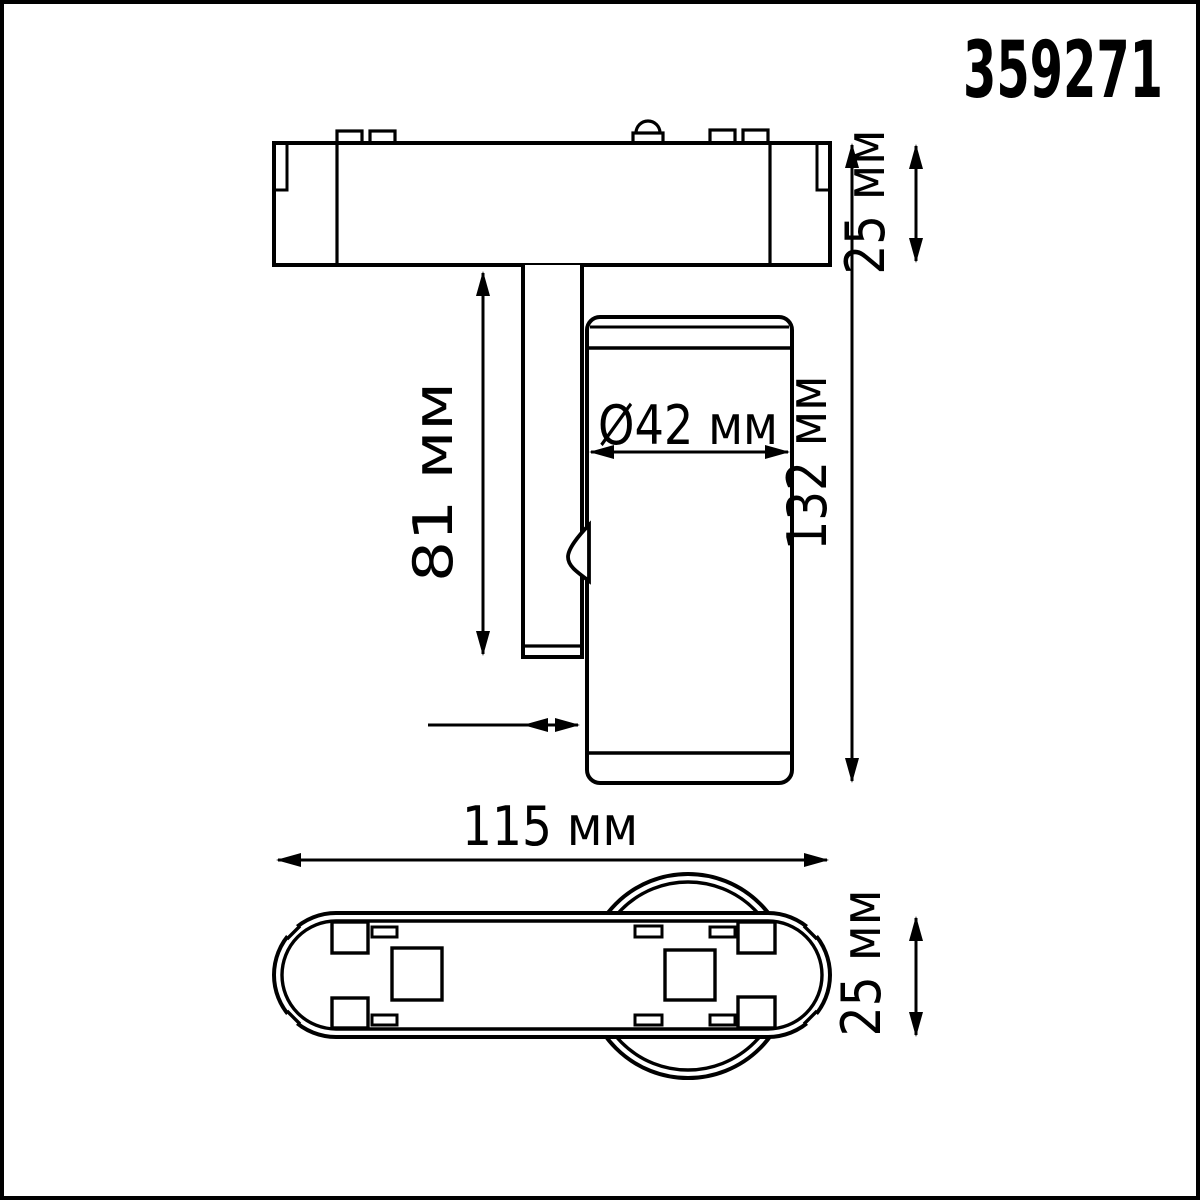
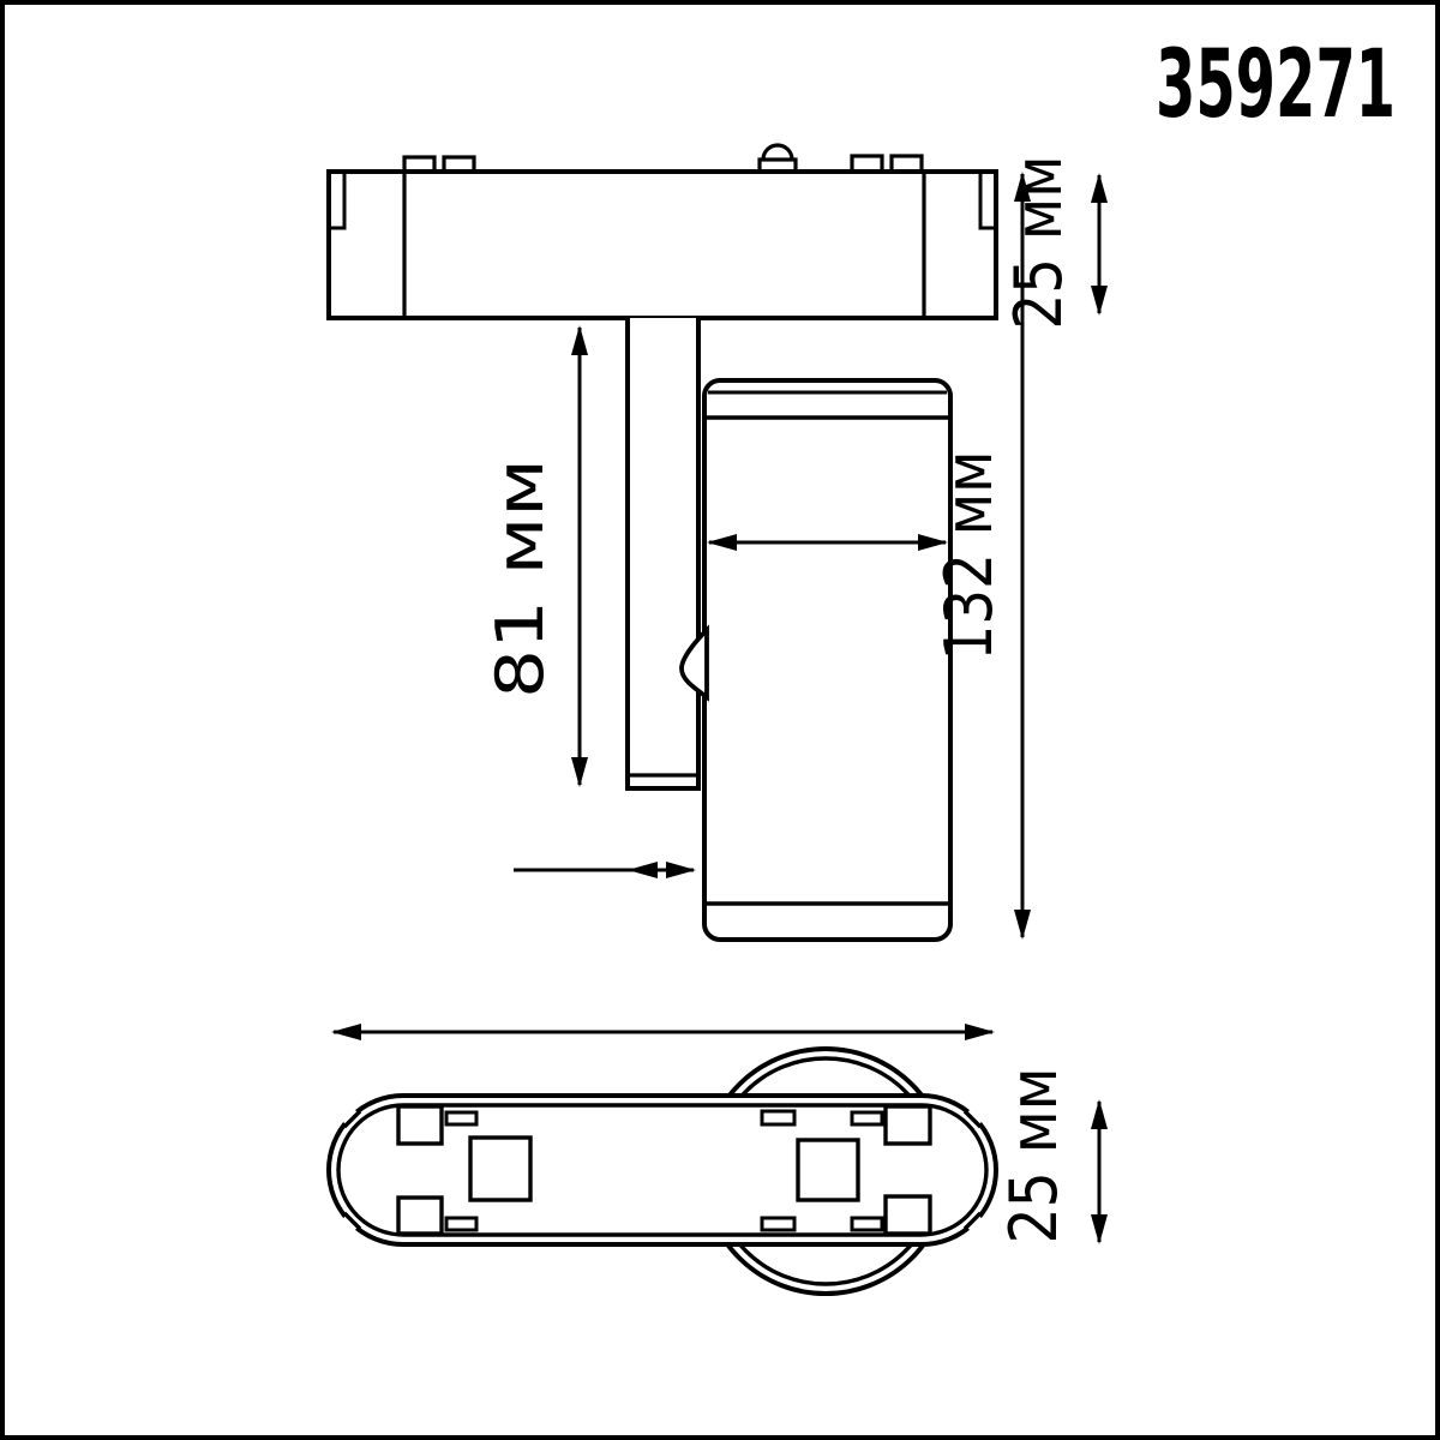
  359271
- Ø42 мм
- 115 мм
